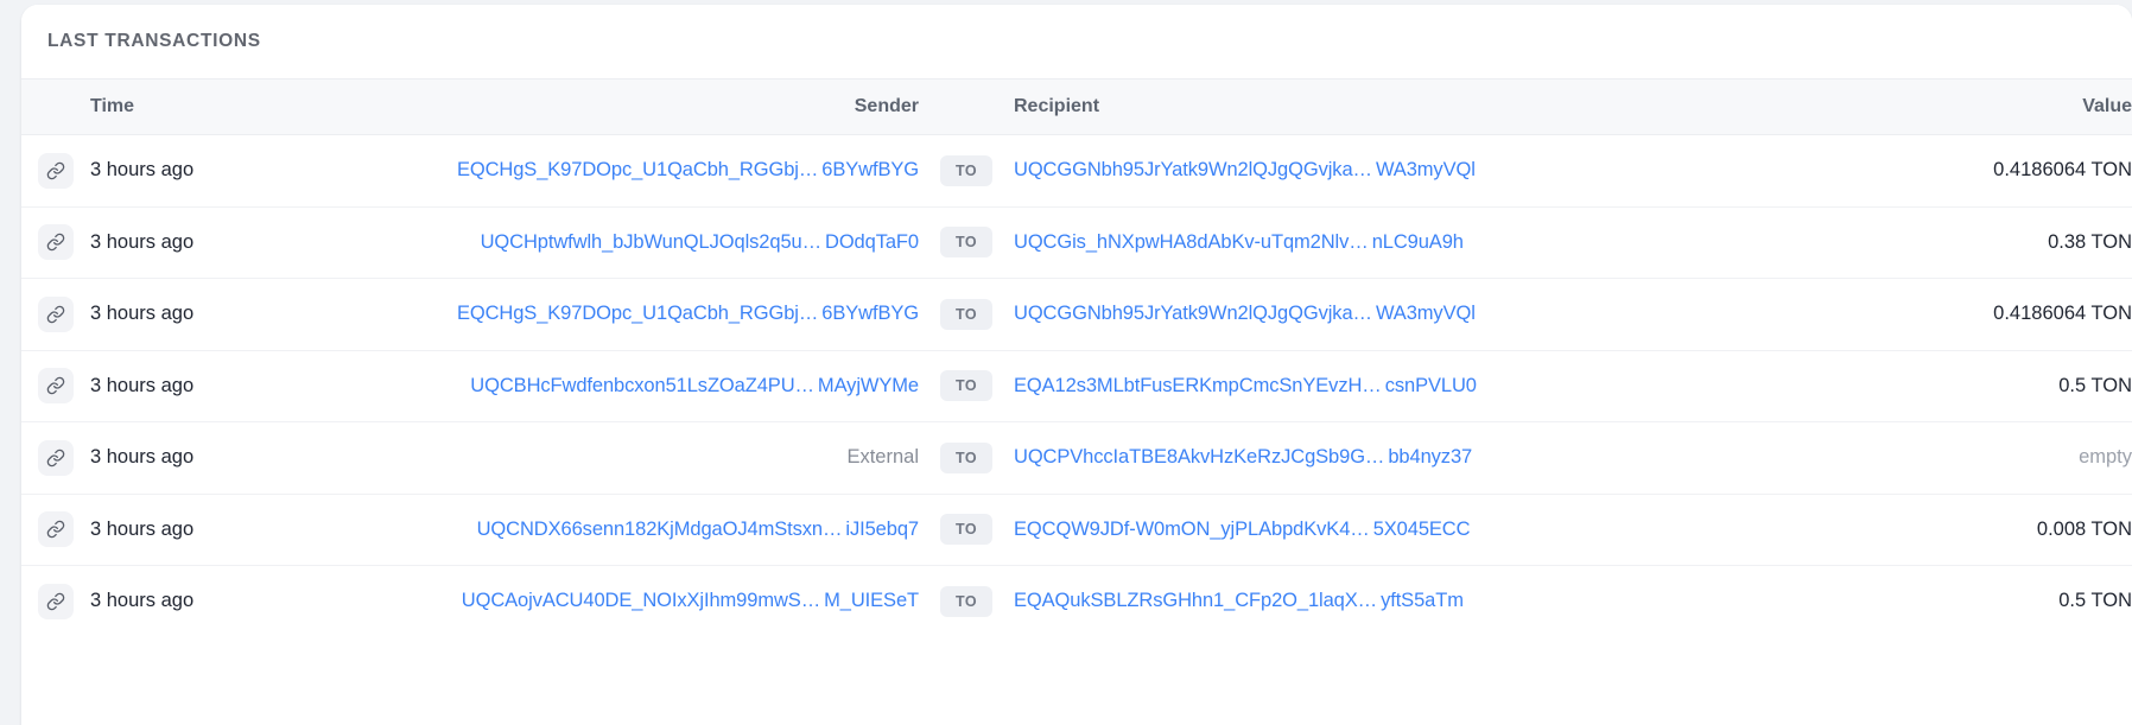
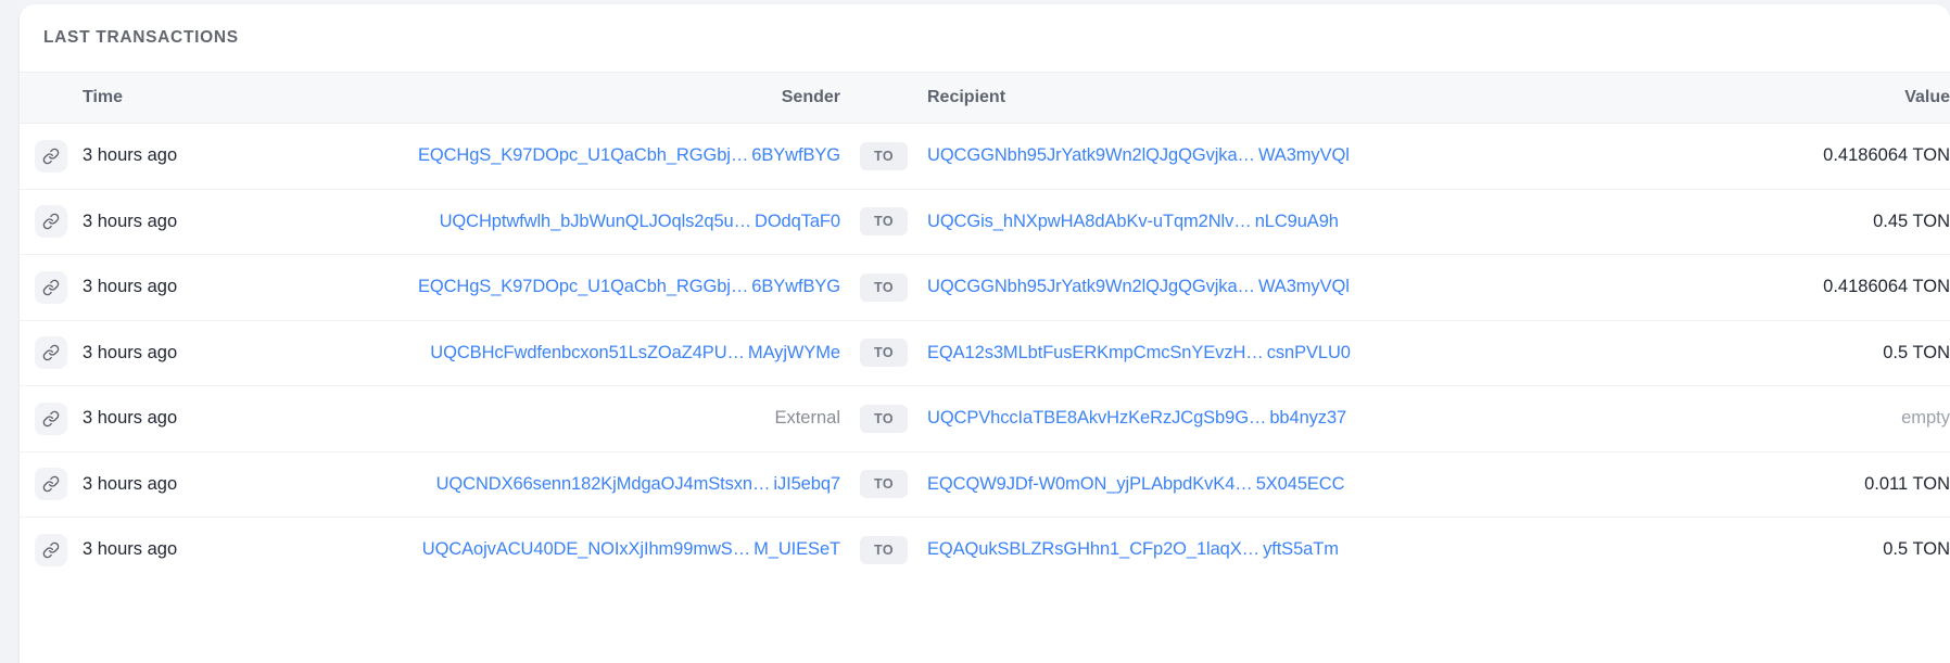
  LAST TRANSACTIONS
  	Time	Sender		Recipient	Value
  	3 hours ago	EQCHgS_K97DOpc_U1QaCbh_RGGbj… 6BYwfBYG	TO	UQCGGNbh95JrYatk9Wn2lQJgQGvjka… WA3myVQl	0.4186064 TON
- 	3 hours ago	UQCHptwfwlh_bJbWunQLJOqls2q5u… DOdqTaF0	TO	UQCGis_hNXpwHA8dAbKv-uTqm2Nlv… nLC9uA9h	0.38 TON
+ 	3 hours ago	UQCHptwfwlh_bJbWunQLJOqls2q5u… DOdqTaF0	TO	UQCGis_hNXpwHA8dAbKv-uTqm2Nlv… nLC9uA9h	0.45 TON
  	3 hours ago	EQCHgS_K97DOpc_U1QaCbh_RGGbj… 6BYwfBYG	TO	UQCGGNbh95JrYatk9Wn2lQJgQGvjka… WA3myVQl	0.4186064 TON
  	3 hours ago	UQCBHcFwdfenbcxon51LsZOaZ4PU… MAyjWYMe	TO	EQA12s3MLbtFusERKmpCmcSnYEvzH… csnPVLU0	0.5 TON
  	3 hours ago	External	TO	UQCPVhccIaTBE8AkvHzKeRzJCgSb9G… bb4nyz37	empty
- 	3 hours ago	UQCNDX66senn182KjMdgaOJ4mStsxn… iJI5ebq7	TO	EQCQW9JDf-W0mON_yjPLAbpdKvK4… 5X045ECC	0.008 TON
+ 	3 hours ago	UQCNDX66senn182KjMdgaOJ4mStsxn… iJI5ebq7	TO	EQCQW9JDf-W0mON_yjPLAbpdKvK4… 5X045ECC	0.011 TON
  	3 hours ago	UQCAojvACU40DE_NOIxXjIhm99mwS… M_UIESeT	TO	EQAQukSBLZRsGHhn1_CFp2O_1laqX… yftS5aTm	0.5 TON
